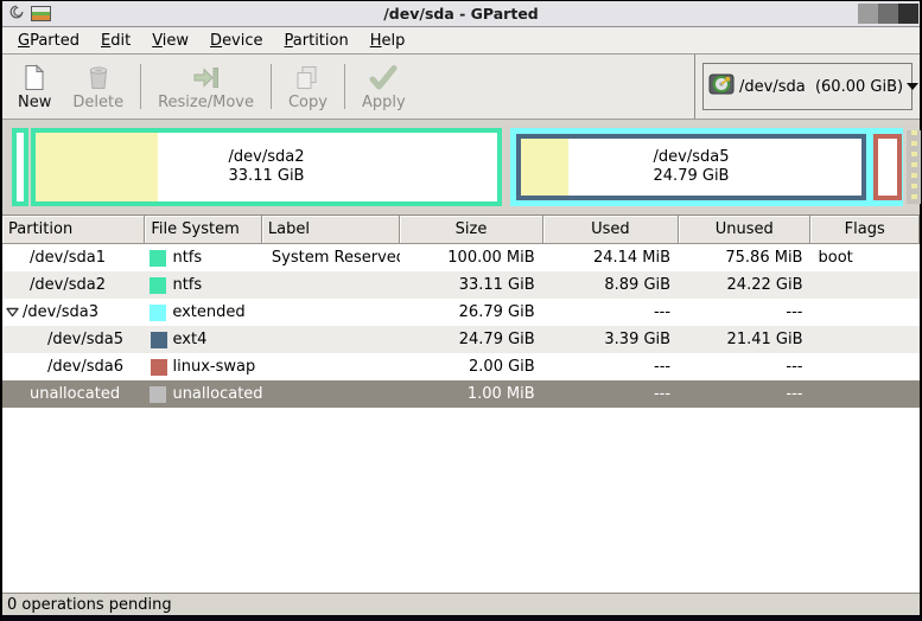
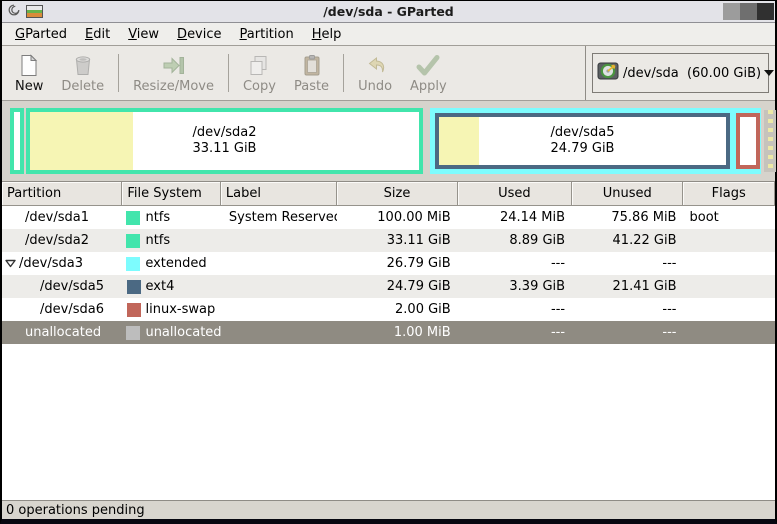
  /dev/sda - GParted
  GParted
  Edit
  View
  Device
  Partition
  Help
  New
  Delete
  Resize/Move
  Copy
+ Paste
+ Undo
  Apply
  /dev/sda (60.00 GiB)
  /dev/sda2
  33.11 GiB
  /dev/sda5
  24.79 GiB
  Partition
  File System
  Label
  Size
  Used
  Unused
  Flags
  /dev/sda1
  ntfs
  System Reserve
  100.00 MiB
  24.14 MiB
  75.86 MiB
  boot
  /dev/sda2
  ntfs
  33.11 GiB
  8.89 GiB
- 24.22 GiB
+ 41.22 GiB
  /dev/sda3
  extended
  26.79 GiB
  ---
  ---
  /dev/sda5
  ext4
  24.79 GiB
  3.39 GiB
  21.41 GiB
  /dev/sda6
  linux-swap
  2.00 GiB
  ---
  ---
  unallocated
  unallocated
  1.00 MiB
  ---
  ---
  0 operations pending
